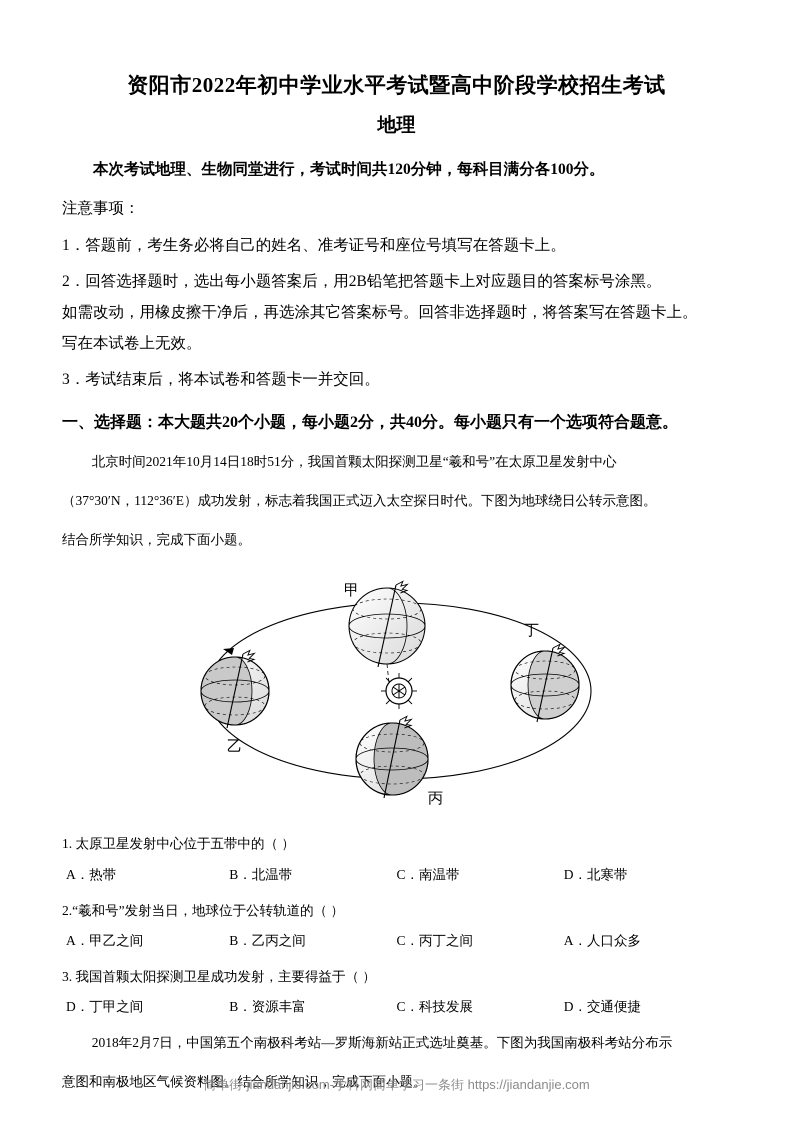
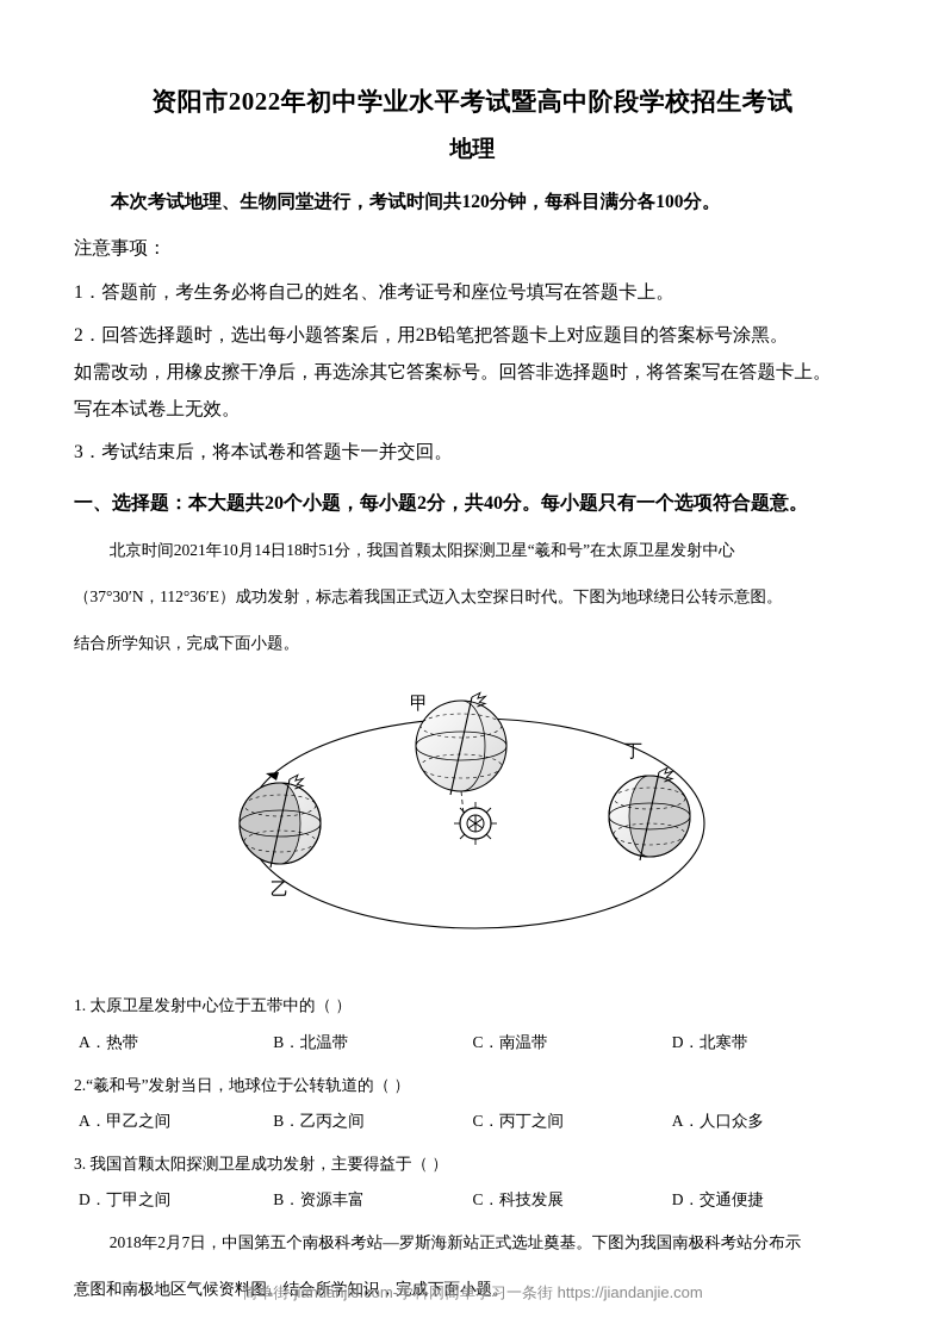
  资阳市2022年初中学业水平考试暨高中阶段学校招生考试
  地理
  本次考试地理、生物同堂进行，考试时间共120分钟，每科目满分各100分。
  注意事项：
  1．答题前，考生务必将自己的姓名、准考证号和座位号填写在答题卡上。
  2．回答选择题时，选出每小题答案后，用2B铅笔把答题卡上对应题目的答案标号涂黑。
  如需改动，用橡皮擦干净后，再选涂其它答案标号。回答非选择题时，将答案写在答题卡上。
  写在本试卷上无效。
  3．考试结束后，将本试卷和答题卡一并交回。
  一、选择题：本大题共20个小题，每小题2分，共40分。每小题只有一个选项符合题意。
  北京时间2021年10月14日18时51分，我国首颗太阳探测卫星“羲和号”在太原卫星发射中心
  （37°30′N，112°36′E）成功发射，标志着我国正式迈入太空探日时代。下图为地球绕日公转示意图。
  结合所学知识，完成下面小题。
  甲
  乙
  丁
- 丙
  1. 太原卫星发射中心位于五带中的（ ）
  A．热带
  B．北温带
  C．南温带
  D．北寒带
  2.“羲和号”发射当日，地球位于公转轨道的（ ）
  A．甲乙之间
  B．乙丙之间
  C．丙丁之间
  A．人口众多
  3. 我国首颗太阳探测卫星成功发射，主要得益于（ ）
  D．丁甲之间
  B．资源丰富
  C．科技发展
  D．交通便捷
  2018年2月7日，中国第五个南极科考站—罗斯海新站正式选址奠基。下图为我国南极科考站分布示
  意图和南极地区气候资料图。结合所学知识，完成下面小题。
  简单街-jiandanjie.com-学科网简单学习一条街 https://jiandanjie.com
